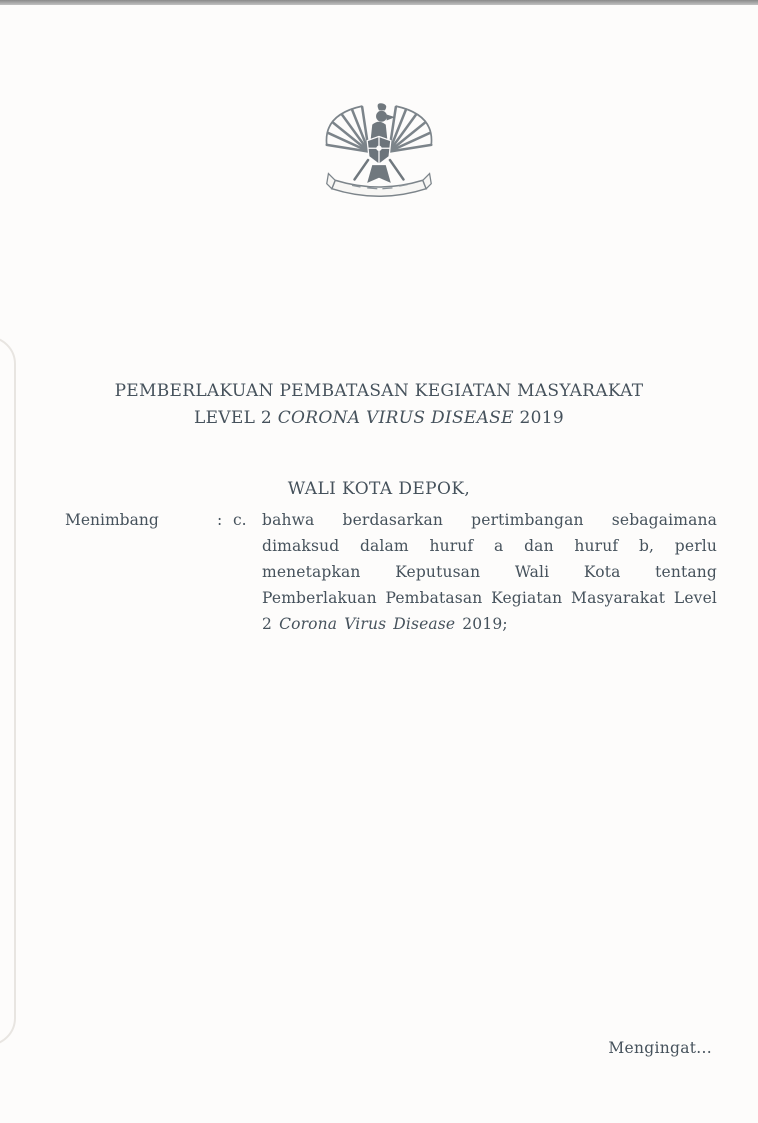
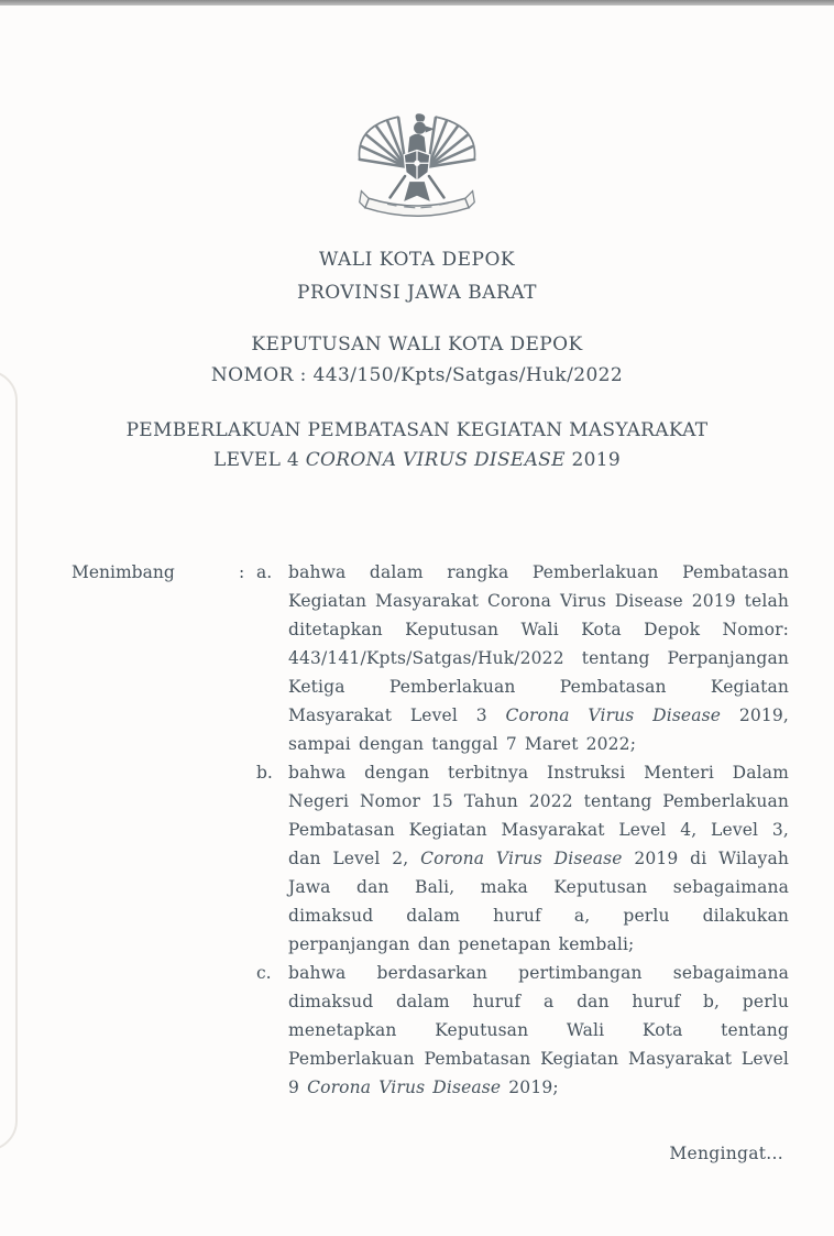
+ WALI KOTA DEPOK
+ PROVINSI JAWA BARAT
+ KEPUTUSAN WALI KOTA DEPOK
+ NOMOR : 443/150/Kpts/Satgas/Huk/2022
  PEMBERLAKUAN PEMBATASAN KEGIATAN MASYARAKAT
- LEVEL 2 CORONA VIRUS DISEASE 2019
+ LEVEL 4 CORONA VIRUS DISEASE 2019
- WALI KOTA DEPOK,
  Menimbang
  :
+ a.
+ bahwa dalam rangka Pemberlakuan Pembatasan Kegiatan Masyarakat Corona Virus Disease 2019 telah ditetapkan Keputusan Wali Kota Depok Nomor: 443/141/Kpts/Satgas/Huk/2022 tentang Perpanjangan Ketiga Pemberlakuan Pembatasan Kegiatan Masyarakat Level 3 Corona Virus Disease 2019, sampai dengan tanggal 7 Maret 2022;
+ b.
+ bahwa dengan terbitnya Instruksi Menteri Dalam Negeri Nomor 15 Tahun 2022 tentang Pemberlakuan Pembatasan Kegiatan Masyarakat Level 4, Level 3, dan Level 2, Corona Virus Disease 2019 di Wilayah Jawa dan Bali, maka Keputusan sebagaimana dimaksud dalam huruf a, perlu dilakukan perpanjangan dan penetapan kembali;
  c.
- bahwa berdasarkan pertimbangan sebagaimana dimaksud dalam huruf a dan huruf b, perlu menetapkan Keputusan Wali Kota tentang Pemberlakuan Pembatasan Kegiatan Masyarakat Level 2 Corona Virus Disease 2019;
+ bahwa berdasarkan pertimbangan sebagaimana dimaksud dalam huruf a dan huruf b, perlu menetapkan Keputusan Wali Kota tentang Pemberlakuan Pembatasan Kegiatan Masyarakat Level 9 Corona Virus Disease 2019;
  Mengingat...
